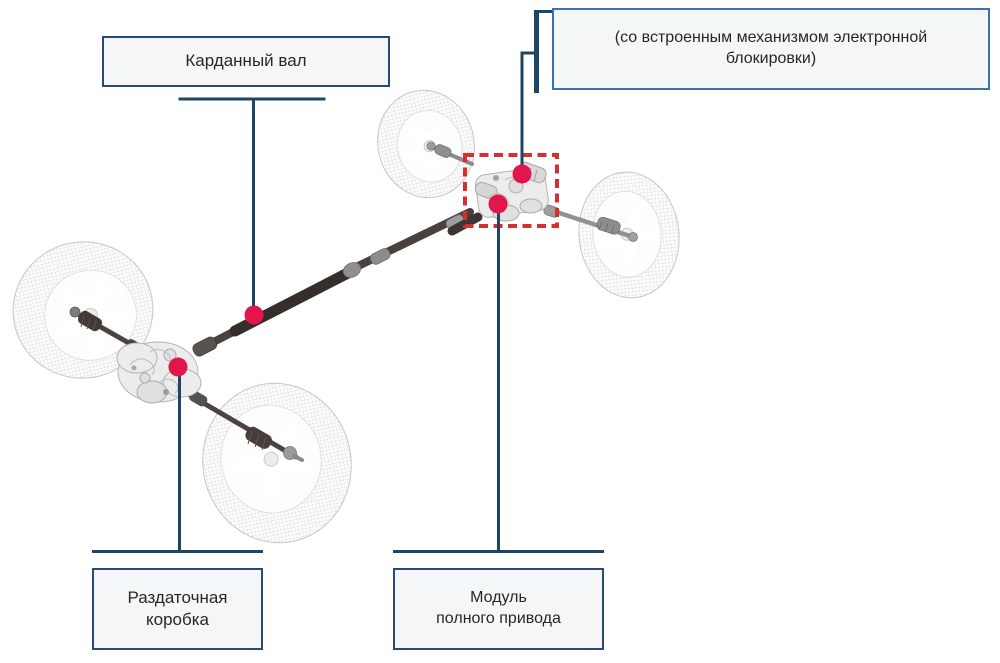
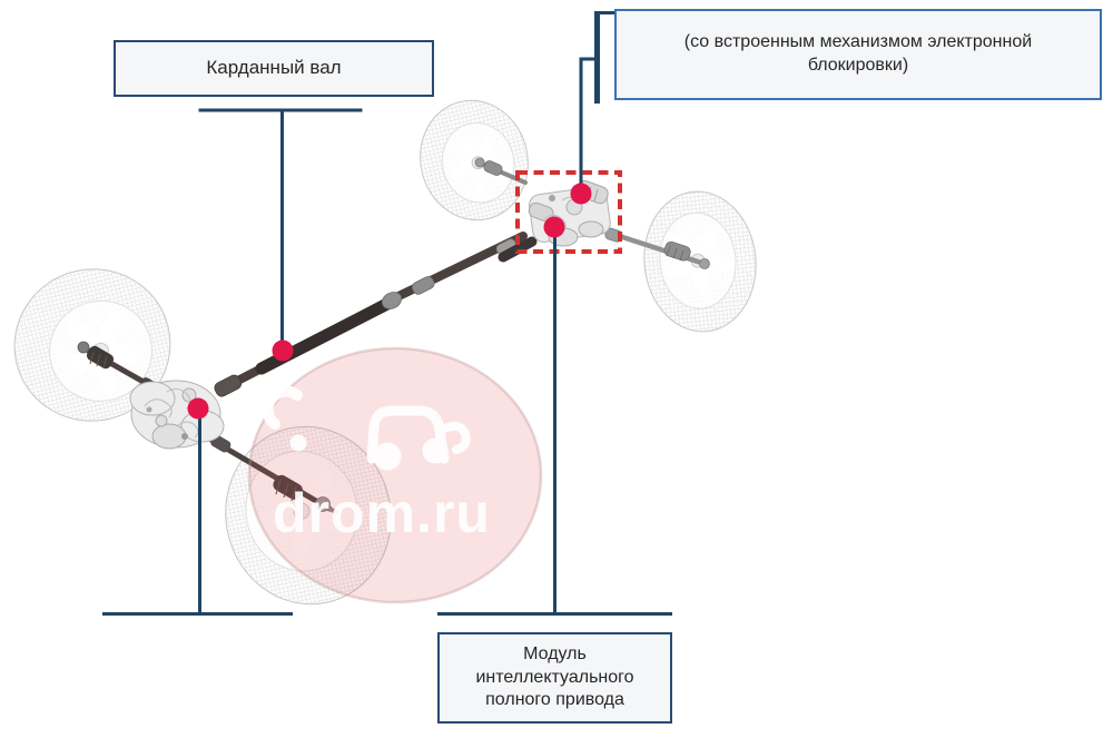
+ drom.ru
  Карданный вал
  (со встроенным механизмом электронной
  блокировки)
- Раздаточная
- коробка
  Модуль
+ интеллектуального
  полного привода
